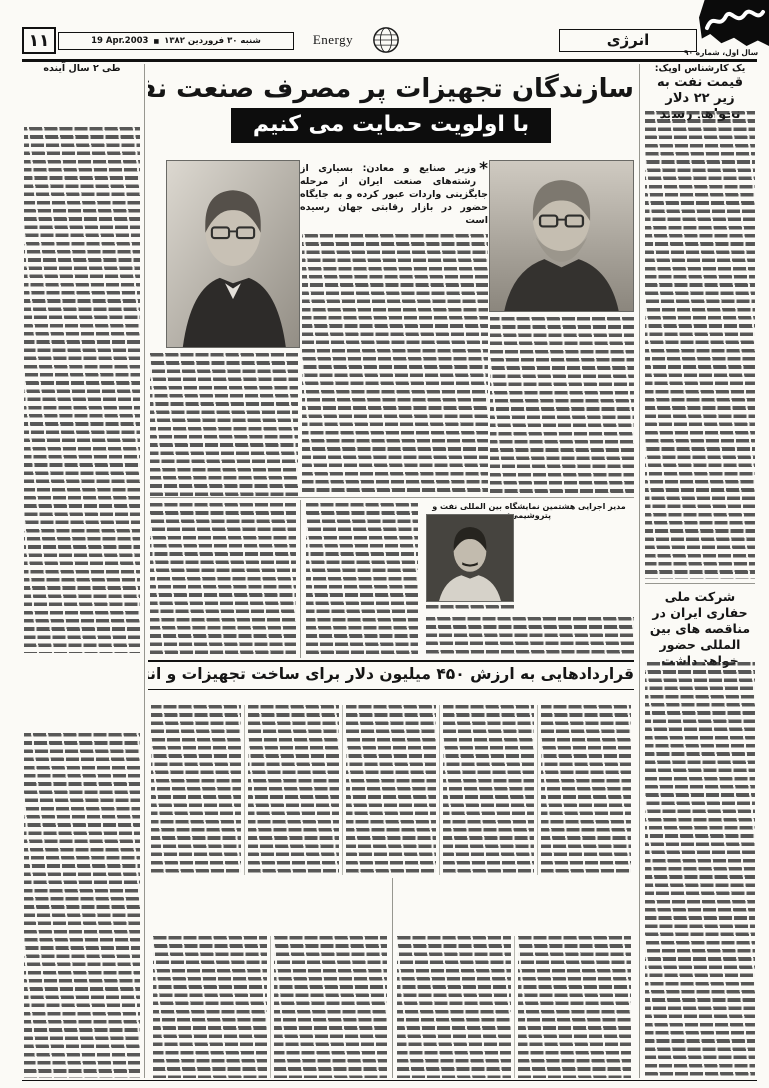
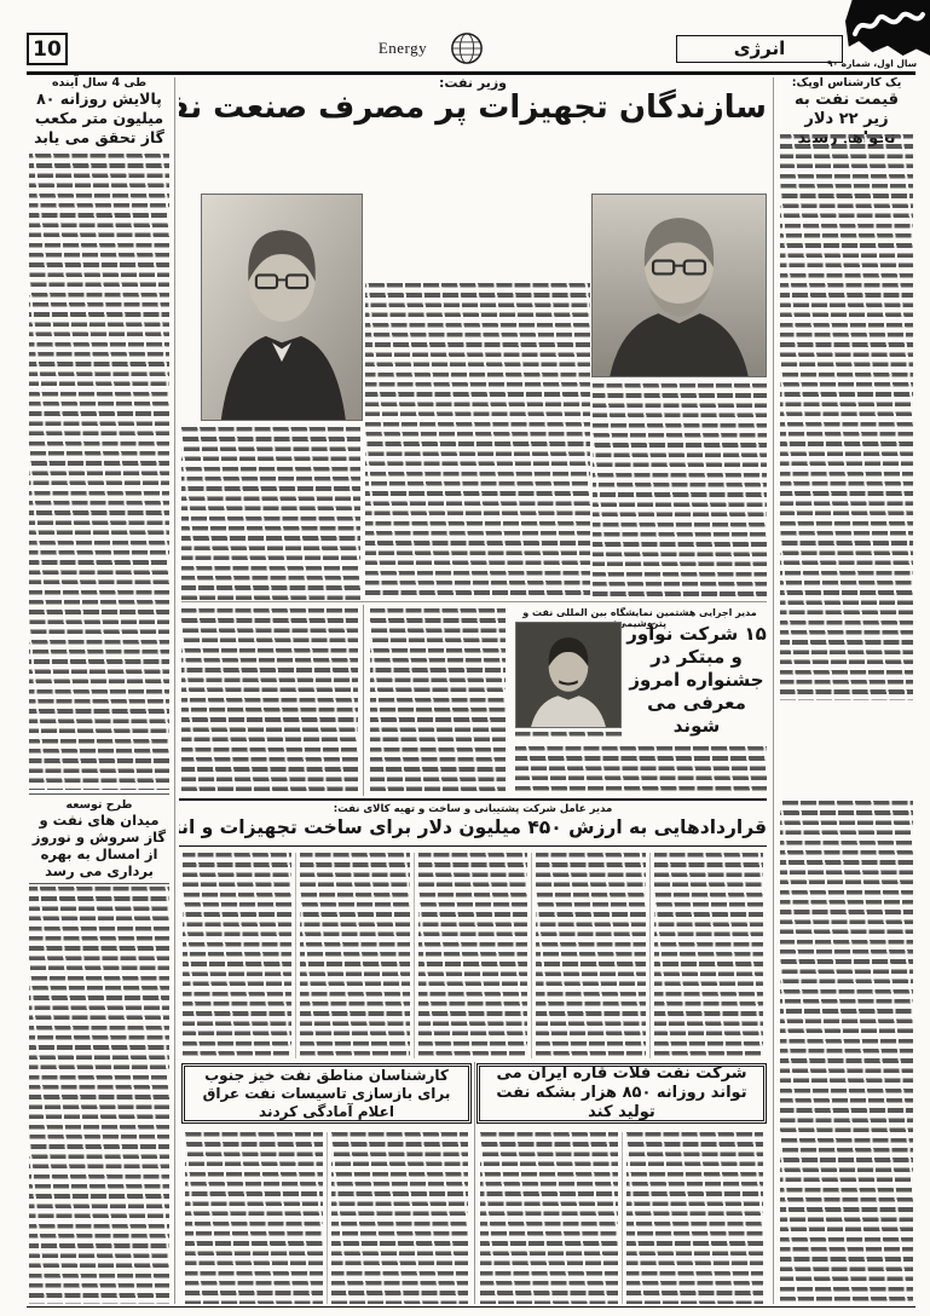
  سال اول، شماره ۹۰
  انرژی
  Energy
- شنبه ۳۰ فروردین ۱۳۸۲
- 19 Apr.2003
- ۱۱
+ 10
  یک کارشناس اوپک:
- شرکت ملی حفاری ایران در مناقصه های بین المللی حضور خواهد داشت
- طی ۲ سال آینده
+ طی 4 سال آینده
+ پالایش روزانه ۸۰ میلیون متر مکعب گاز تحقق می یابد
+ طرح توسعه
+ میدان های نفت و گاز سروش و نوروز از امسال به بهره برداری می رسد
+ وزیر نفت:
  سازندگان تجهیزات پر مصرف صنعت نف
- با اولویت حمایت می کنیم
- *
- وزیر صنایع و معادن: بسیاری از رشته‌های صنعت ایران از مرحله جایگزینی واردات عبور کرده و به جایگاه حضور در بازار رقابتی جهان رسیده است
  مدیر اجرایی هشتمین نمایشگاه بین المللی نفت و پتروشیمی
+ ۱۵ شرکت نوآور و مبتکر در جشنواره امروز معرفی می شوند
+ مدیر عامل شرکت پشتیبانی و ساخت و تهیه کالای نفت:
  قراردادهایی به ارزش ۴۵۰ میلیون دلار برای ساخت تجهیزات و ان
+ کارشناسان مناطق نفت خیز جنوب برای بازسازی تاسیسات نفت عراق اعلام آمادگی کردند
+ شرکت نفت فلات قاره ایران می تواند روزانه ۸۵۰ هزار بشکه نفت تولید کند
